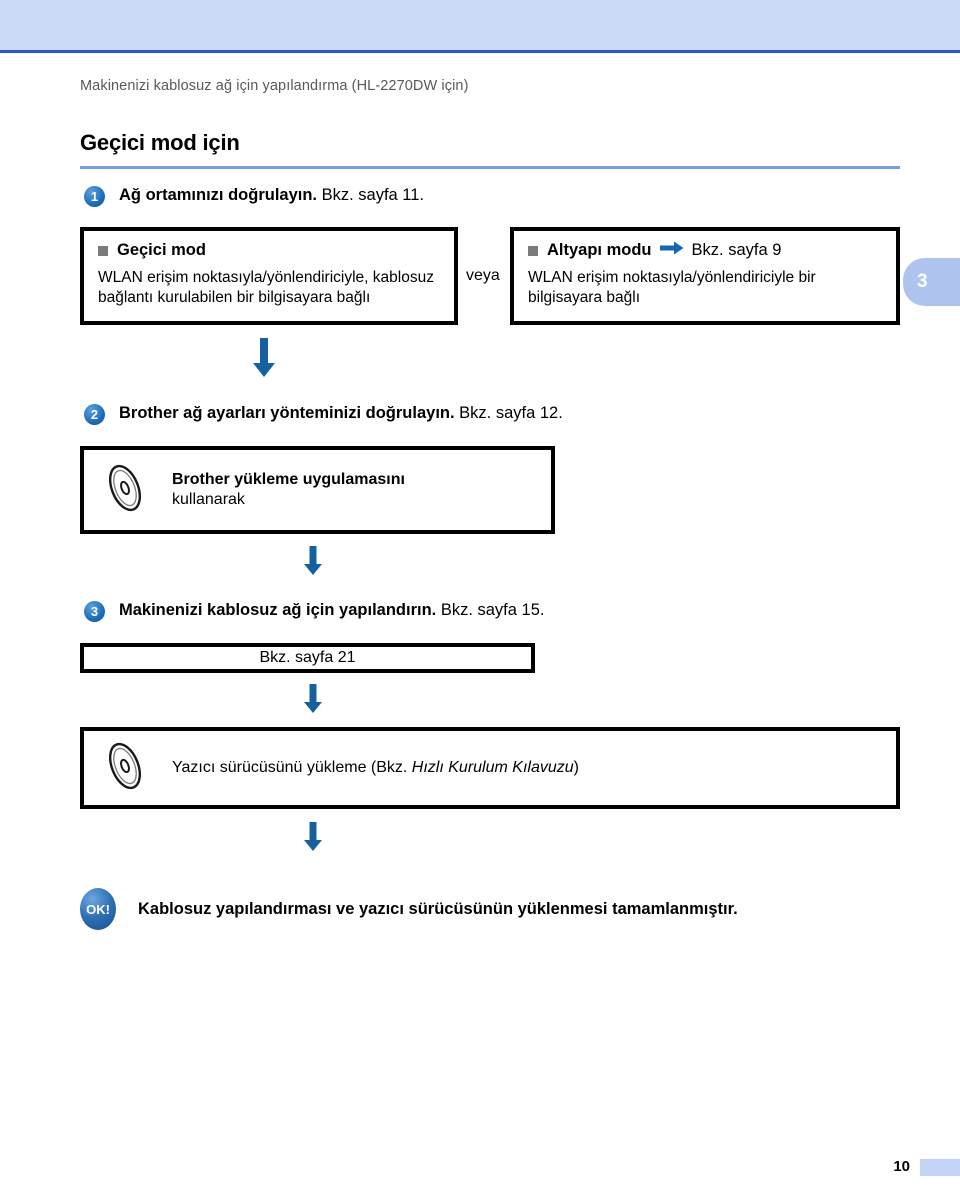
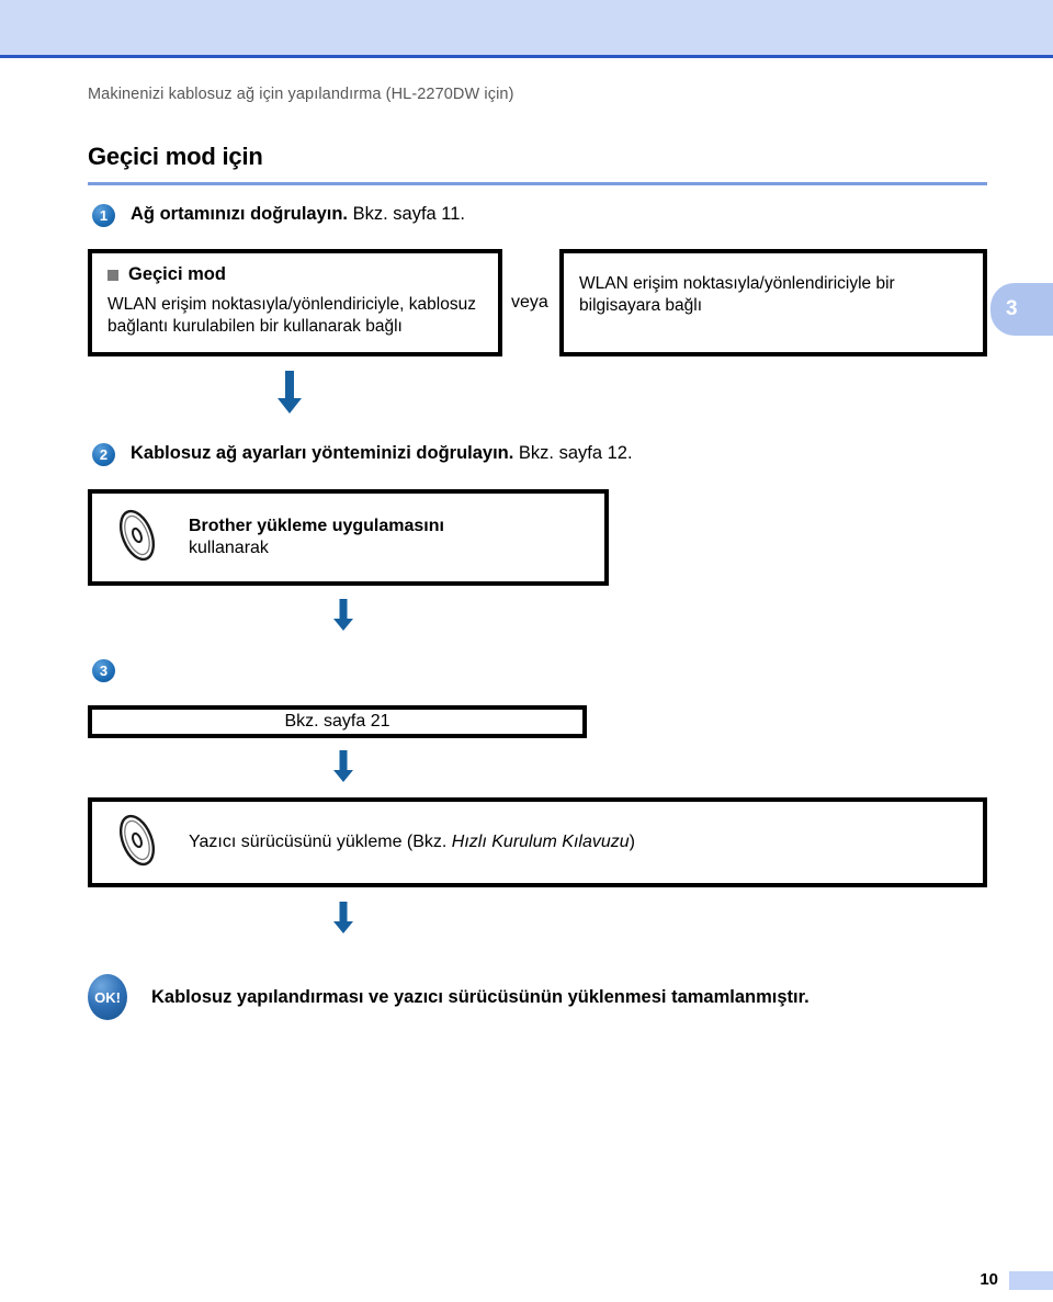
  Makinenizi kablosuz ağ için yapılandırma (HL-2270DW için)
  Geçici mod için
  3
  1
  Ağ ortamınızı doğrulayın. Bkz. sayfa 11.
  Geçici mod
- WLAN erişim noktasıyla/yönlendiriciyle, kablosuz bağlantı kurulabilen bir bilgisayara bağlı
+ WLAN erişim noktasıyla/yönlendiriciyle, kablosuz bağlantı kurulabilen bir kullanarak bağlı
  veya
- Altyapı modu
- Bkz. sayfa 9
  WLAN erişim noktasıyla/yönlendiriciyle bir bilgisayara bağlı
  2
- Brother ağ ayarları yönteminizi doğrulayın. Bkz. sayfa 12.
+ Kablosuz ağ ayarları yönteminizi doğrulayın. Bkz. sayfa 12.
  Brother yükleme uygulamasını
  kullanarak
  3
- Makinenizi kablosuz ağ için yapılandırın. Bkz. sayfa 15.
  Bkz. sayfa 21
  Yazıcı sürücüsünü yükleme (Bkz. Hızlı Kurulum Kılavuzu)
  OK!
  Kablosuz yapılandırması ve yazıcı sürücüsünün yüklenmesi tamamlanmıştır.
  10
